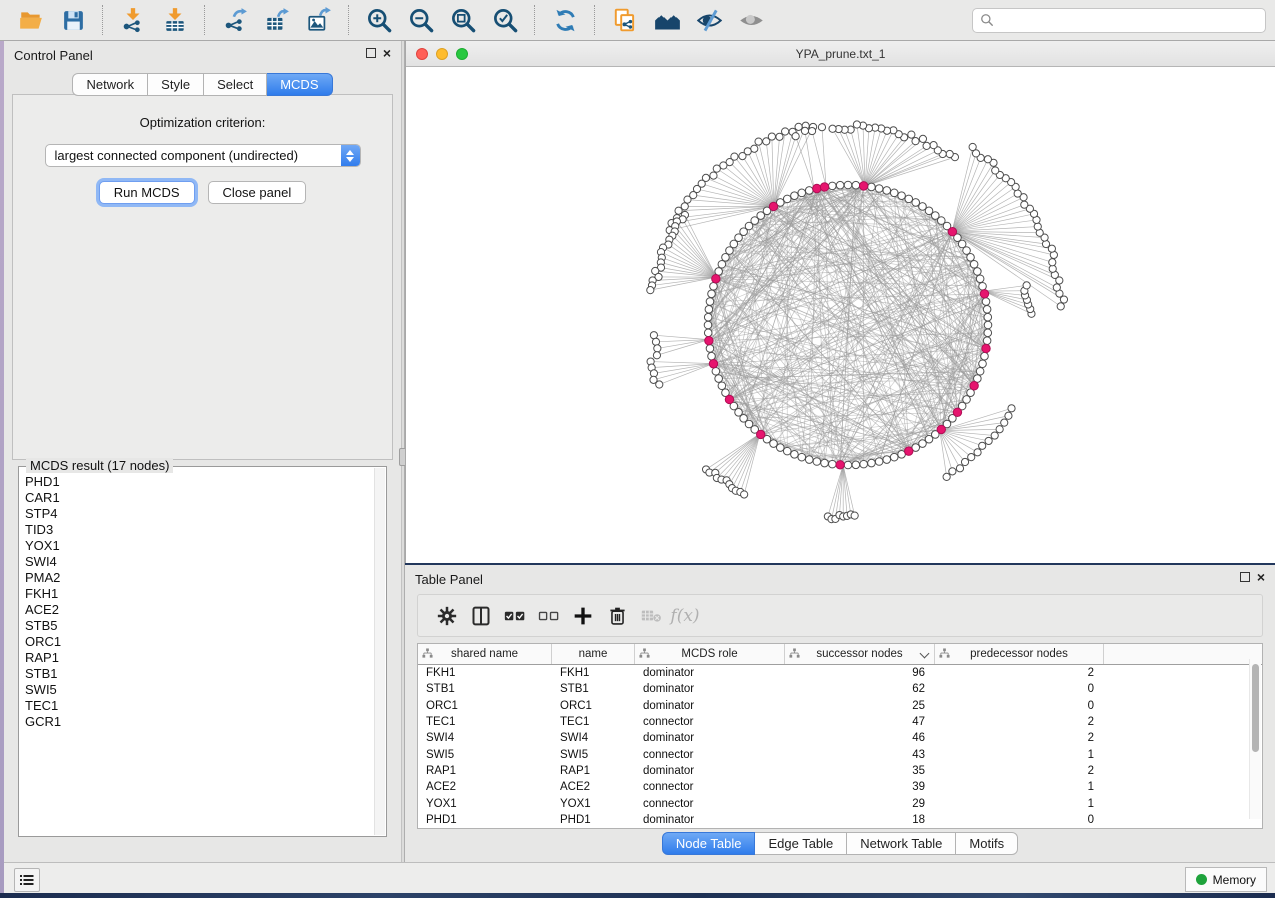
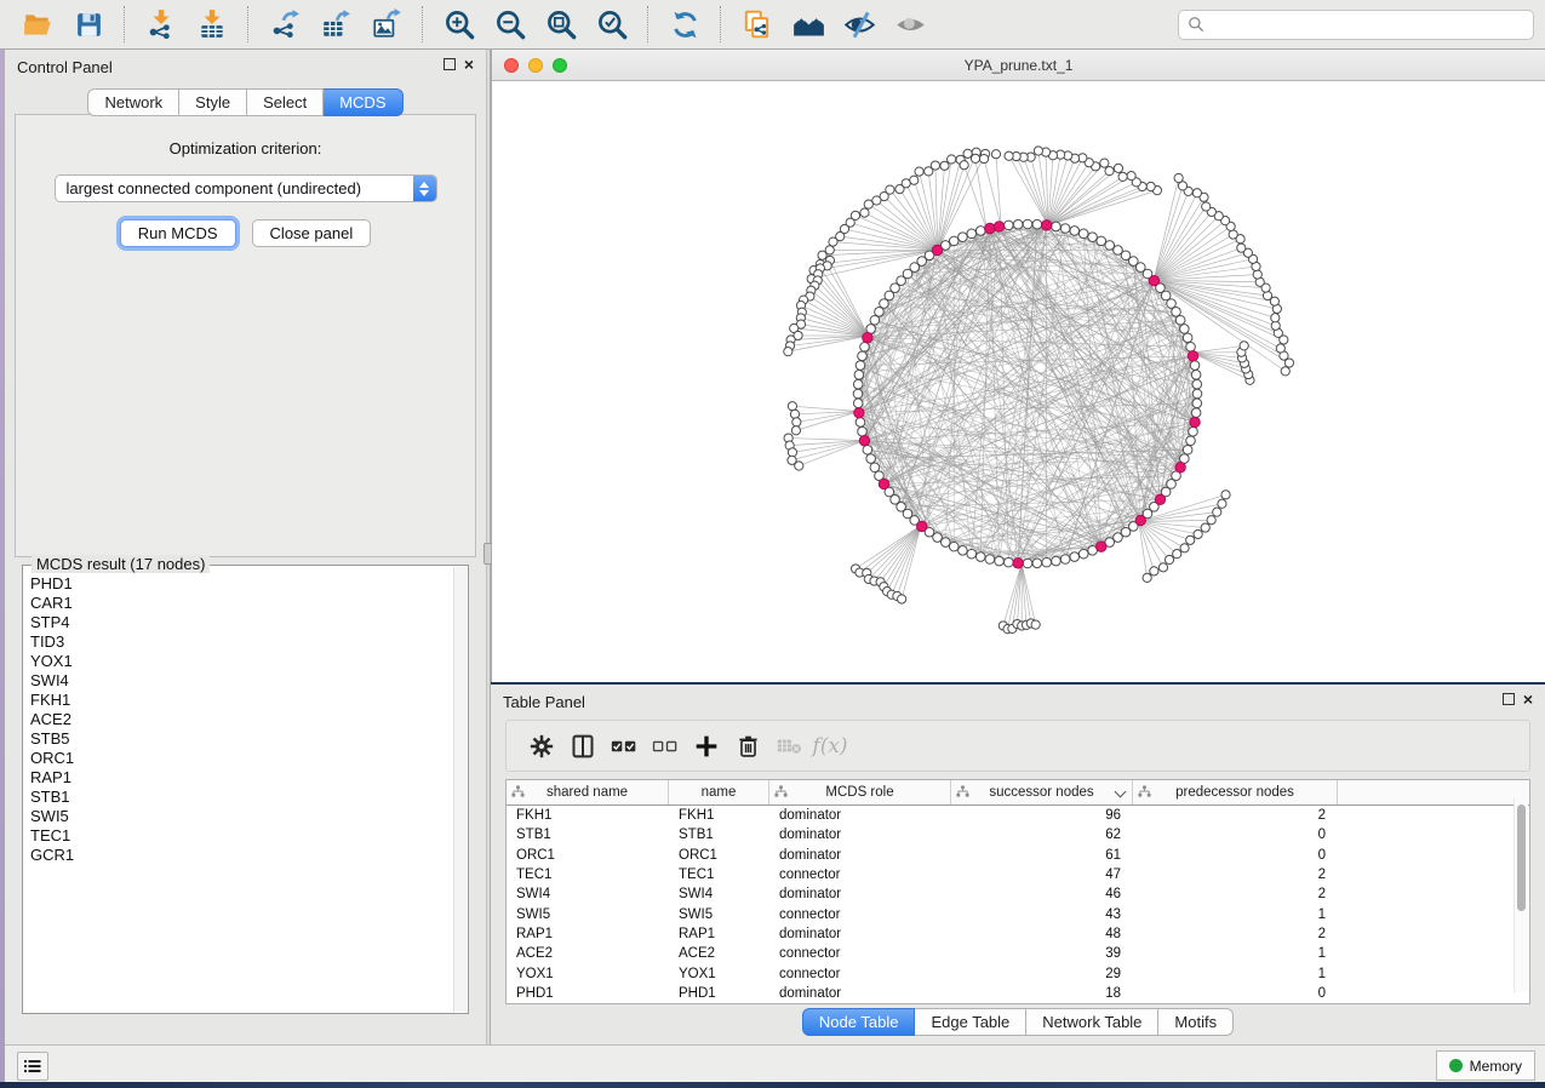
  Control Panel
  ×
  Network
  Style
  Select
  MCDS
  Optimization criterion:
  largest connected component (undirected)
  Run MCDS
  Close panel
  MCDS result (17 nodes)
  PHD1
  CAR1
  STP4
  TID3
  YOX1
  SWI4
- PMA2
  FKH1
  ACE2
  STB5
  ORC1
  RAP1
  STB1
  SWI5
  TEC1
  GCR1
  YPA_prune.txt_1
  Table Panel
  ×
  f(x)
  shared name
  name
  MCDS role
  successor nodes
  predecessor nodes
  FKH1
  FKH1
  dominator
  96
  2
  STB1
  STB1
  dominator
  62
  0
  ORC1
  ORC1
  dominator
- 25
+ 61
  0
  TEC1
  TEC1
  connector
  47
  2
  SWI4
  SWI4
  dominator
  46
  2
  SWI5
  SWI5
  connector
  43
  1
  RAP1
  RAP1
  dominator
- 35
+ 48
  2
  ACE2
  ACE2
  connector
  39
  1
  YOX1
  YOX1
  connector
  29
  1
  PHD1
  PHD1
  dominator
  18
  0
  Node Table
  Edge Table
  Network Table
  Motifs
  Memory
